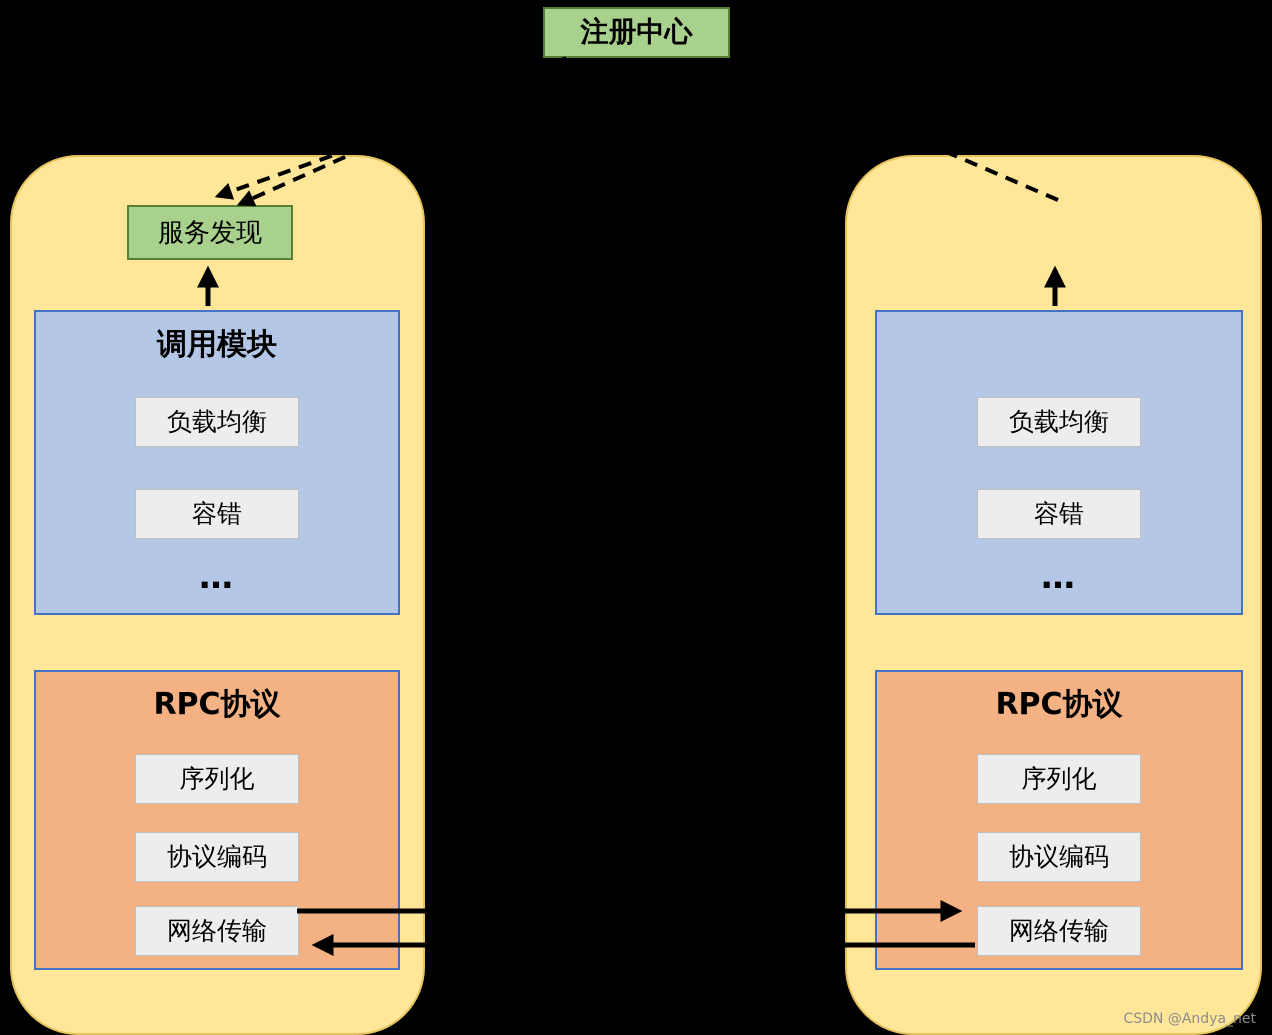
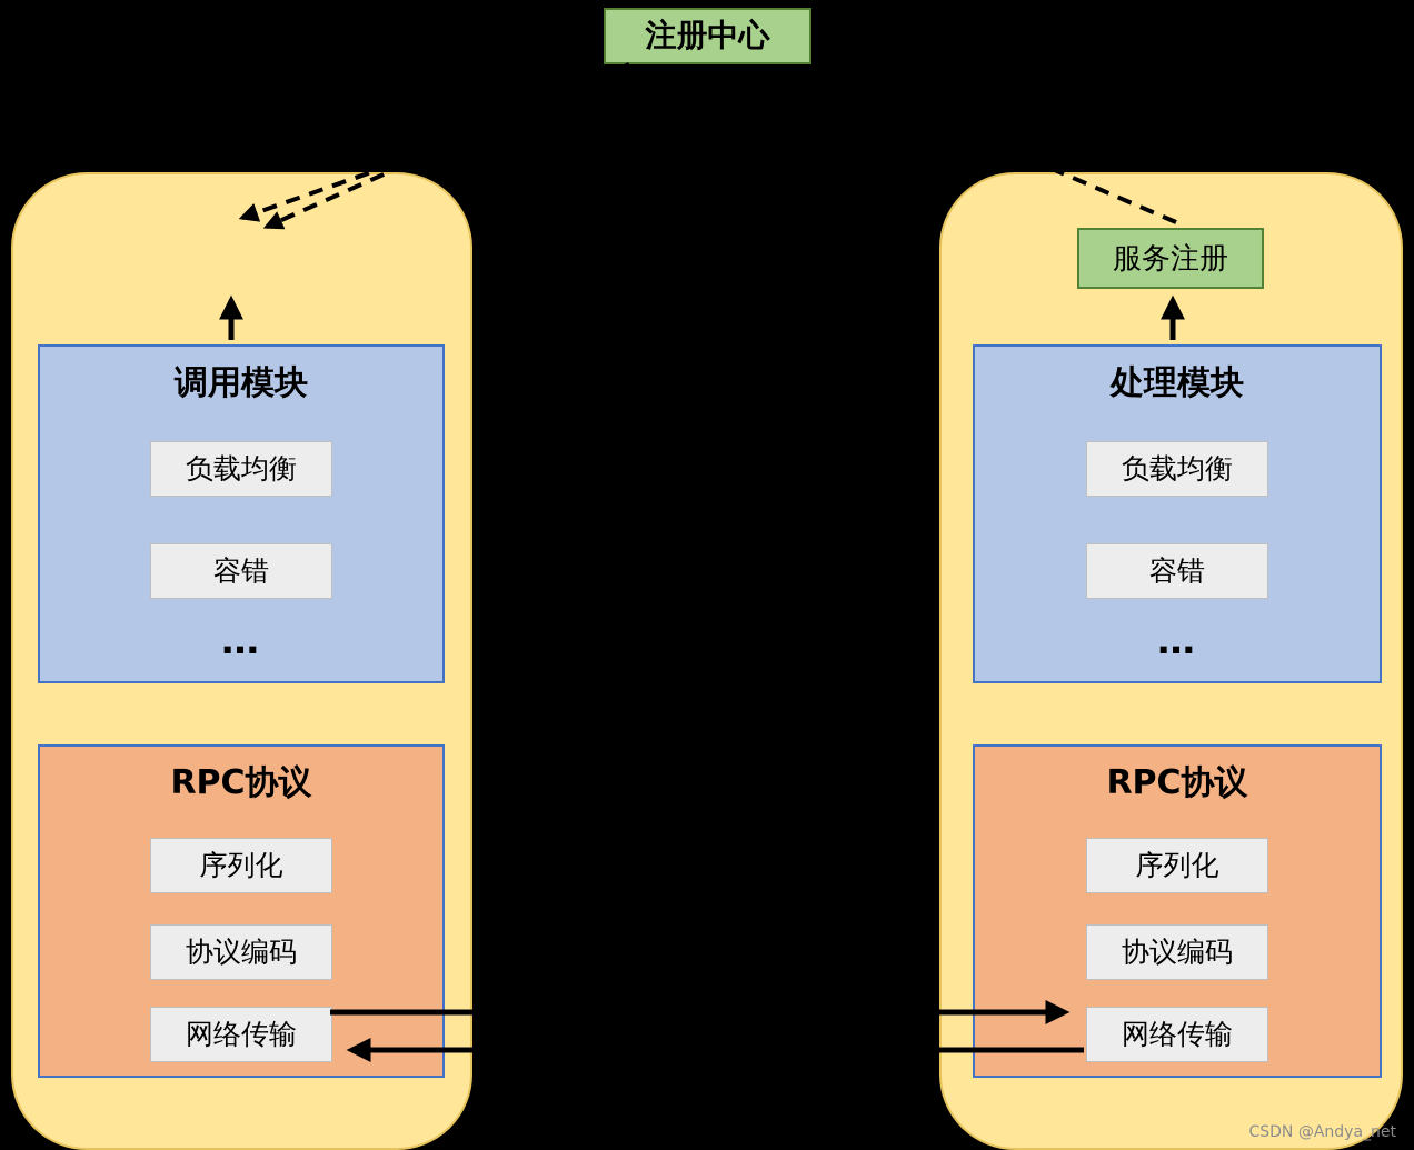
  注册中心
- 服务发现
  调用模块
  负载均衡
  容错
  …
  RPC协议
  序列化
  协议编码
  网络传输
+ 服务注册
+ 处理模块
  负载均衡
  容错
  …
  RPC协议
  序列化
  协议编码
  网络传输
  CSDN @Andya_net
